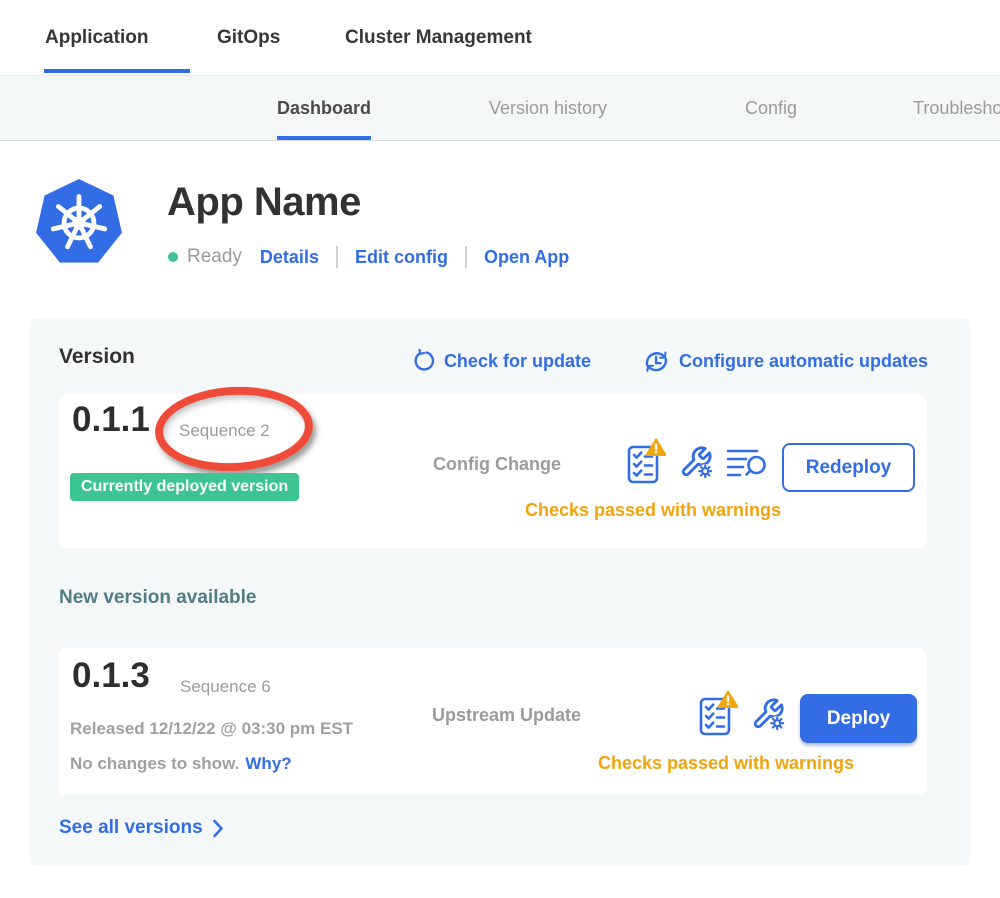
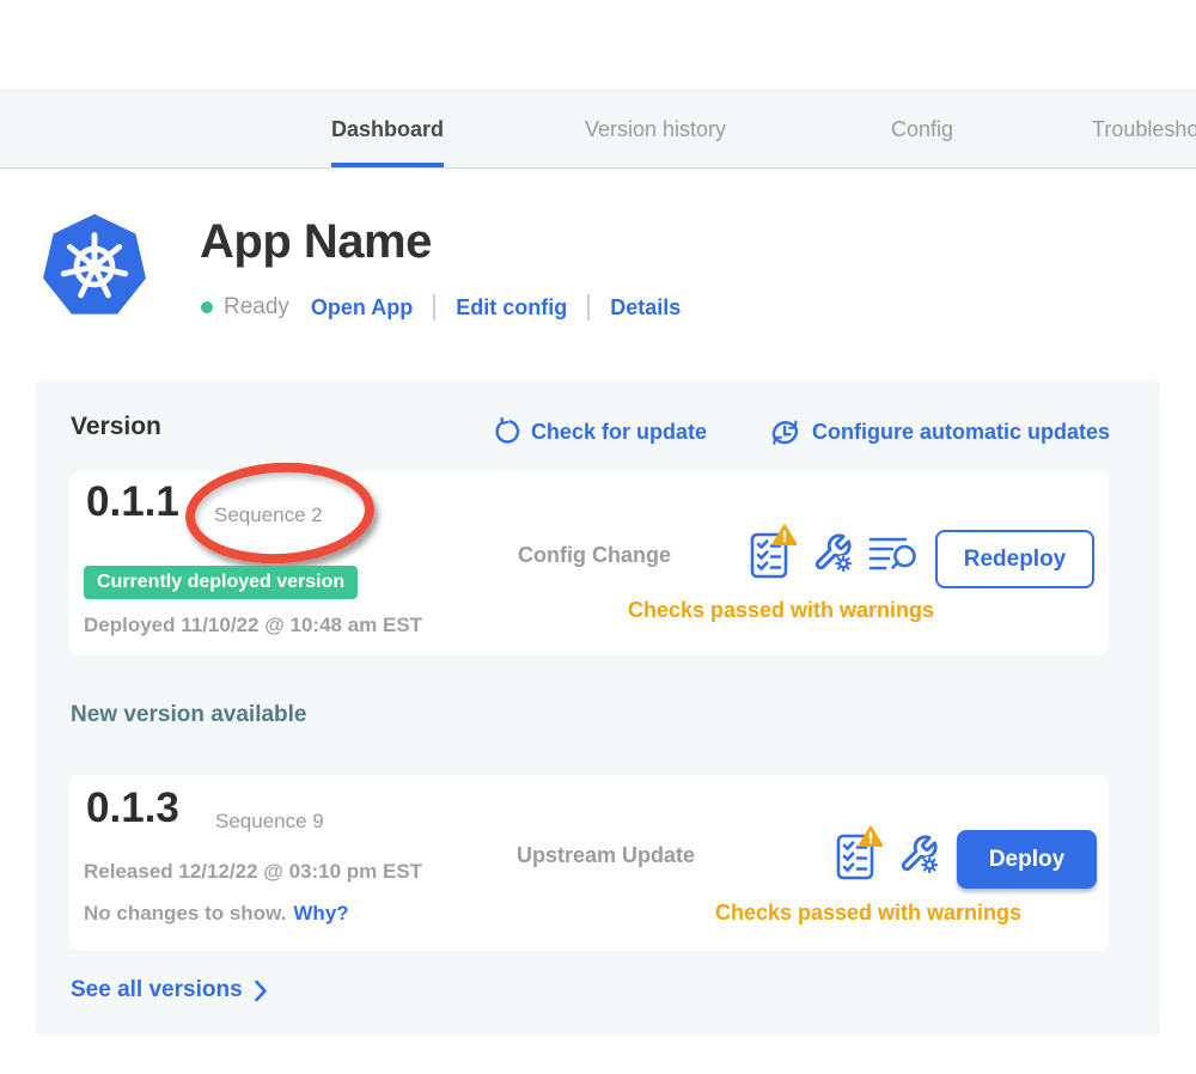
- Application
- GitOps
- Cluster Management
  Dashboard
  Version history
  Config
  Troublesho
  App Name
  Ready
- Details
+ Open App
  Edit config
- Open App
+ Details
  Version
  Check for update
  Configure automatic updates
  0.1.1
  Sequence 2
  Currently deployed version
+ Deployed 11/10/22 @ 10:48 am EST
  Config Change
  Redeploy
  Checks passed with warnings
  New version available
  0.1.3
- Sequence 6
+ Sequence 9
- Released 12/12/22 @ 03:30 pm EST
+ Released 12/12/22 @ 03:10 pm EST
  No changes to show. Why?
  Upstream Update
  Deploy
  Checks passed with warnings
  See all versions
